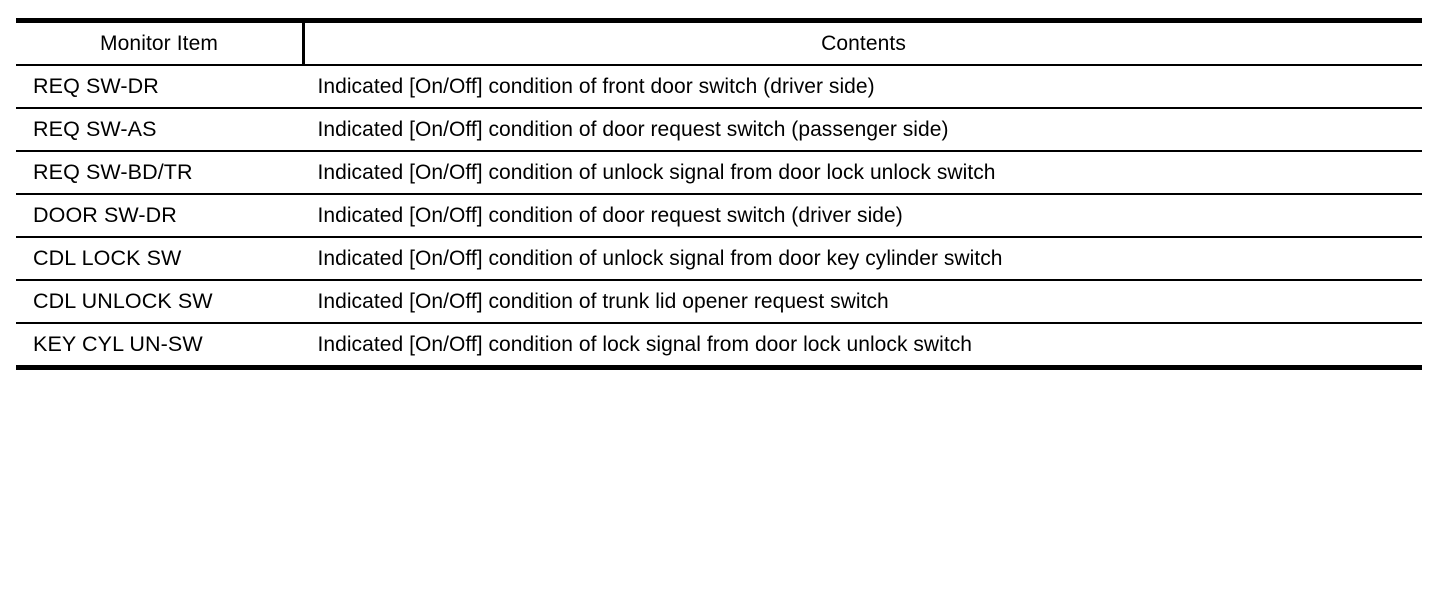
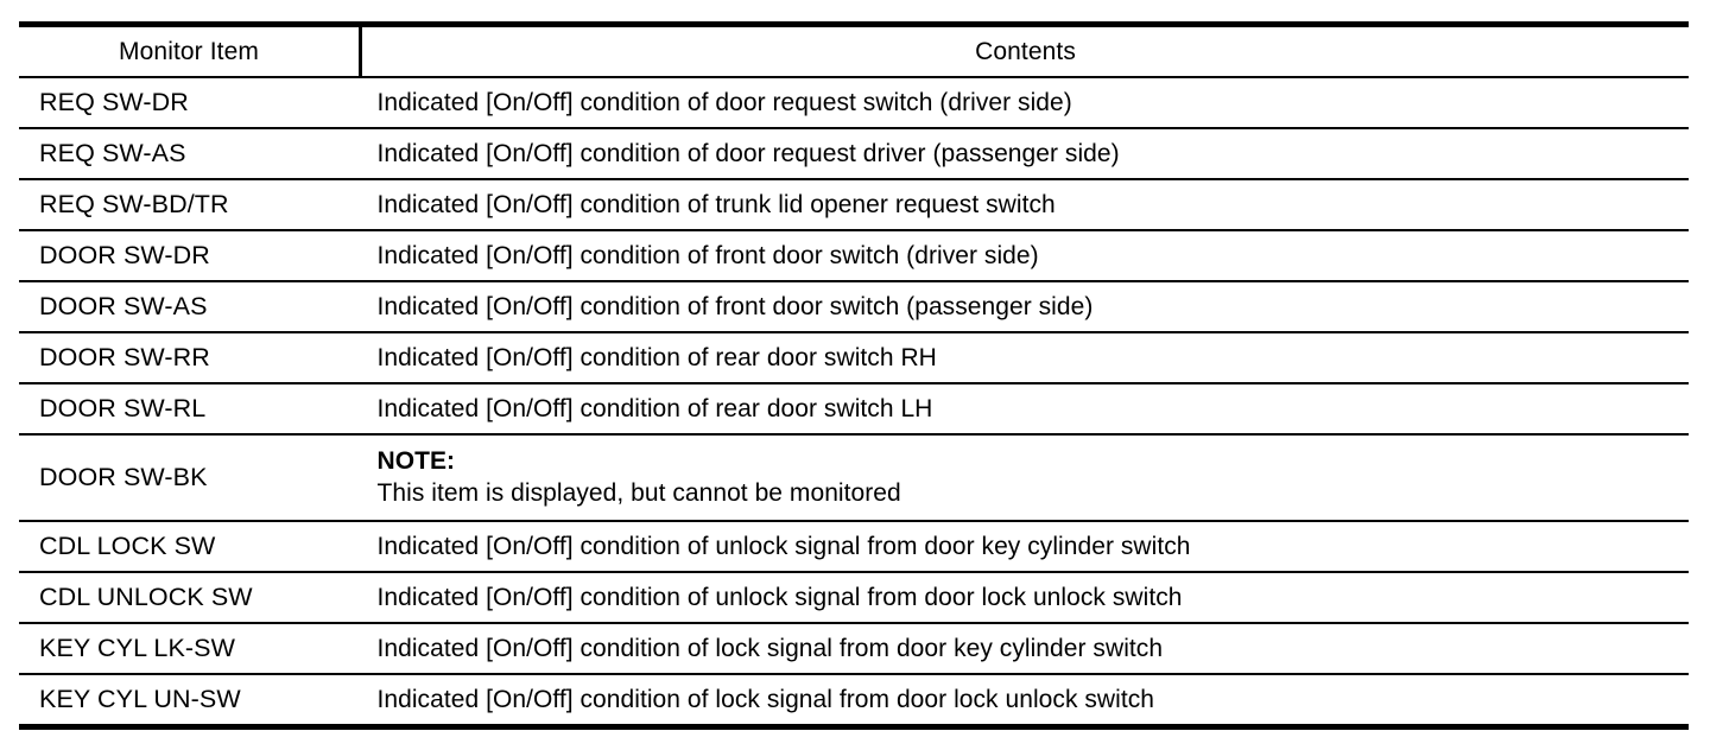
  Monitor Item	Contents
- REQ SW-DR	Indicated [On/Off] condition of front door switch (driver side)
+ REQ SW-DR	Indicated [On/Off] condition of door request switch (driver side)
- REQ SW-AS	Indicated [On/Off] condition of door request switch (passenger side)
+ REQ SW-AS	Indicated [On/Off] condition of door request driver (passenger side)
- REQ SW-BD/TR	Indicated [On/Off] condition of unlock signal from door lock unlock switch
+ REQ SW-BD/TR	Indicated [On/Off] condition of trunk lid opener request switch
- DOOR SW-DR	Indicated [On/Off] condition of door request switch (driver side)
+ DOOR SW-DR	Indicated [On/Off] condition of front door switch (driver side)
+ DOOR SW-AS	Indicated [On/Off] condition of front door switch (passenger side)
+ DOOR SW-RR	Indicated [On/Off] condition of rear door switch RH
+ DOOR SW-RL	Indicated [On/Off] condition of rear door switch LH
+ DOOR SW-BK	NOTE: This item is displayed, but cannot be monitored
  CDL LOCK SW	Indicated [On/Off] condition of unlock signal from door key cylinder switch
- CDL UNLOCK SW	Indicated [On/Off] condition of trunk lid opener request switch
+ CDL UNLOCK SW	Indicated [On/Off] condition of unlock signal from door lock unlock switch
+ KEY CYL LK-SW	Indicated [On/Off] condition of lock signal from door key cylinder switch
  KEY CYL UN-SW	Indicated [On/Off] condition of lock signal from door lock unlock switch
